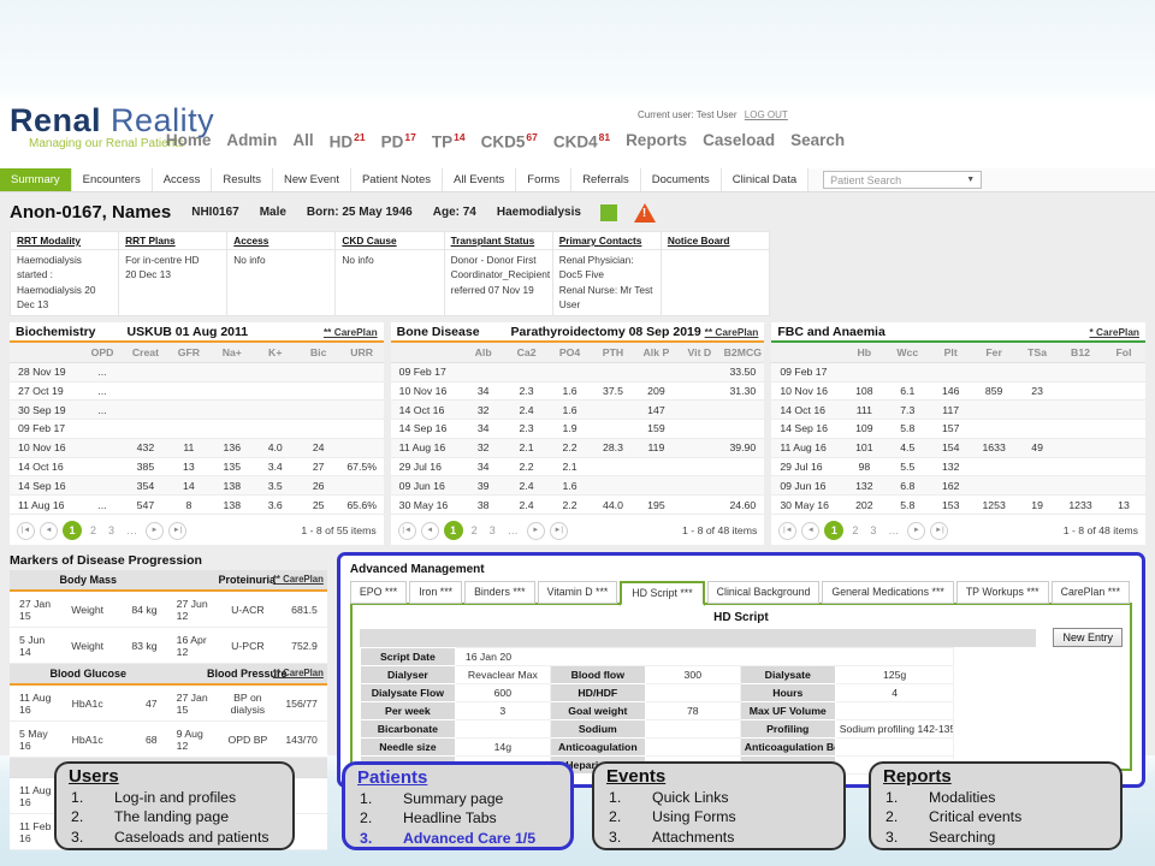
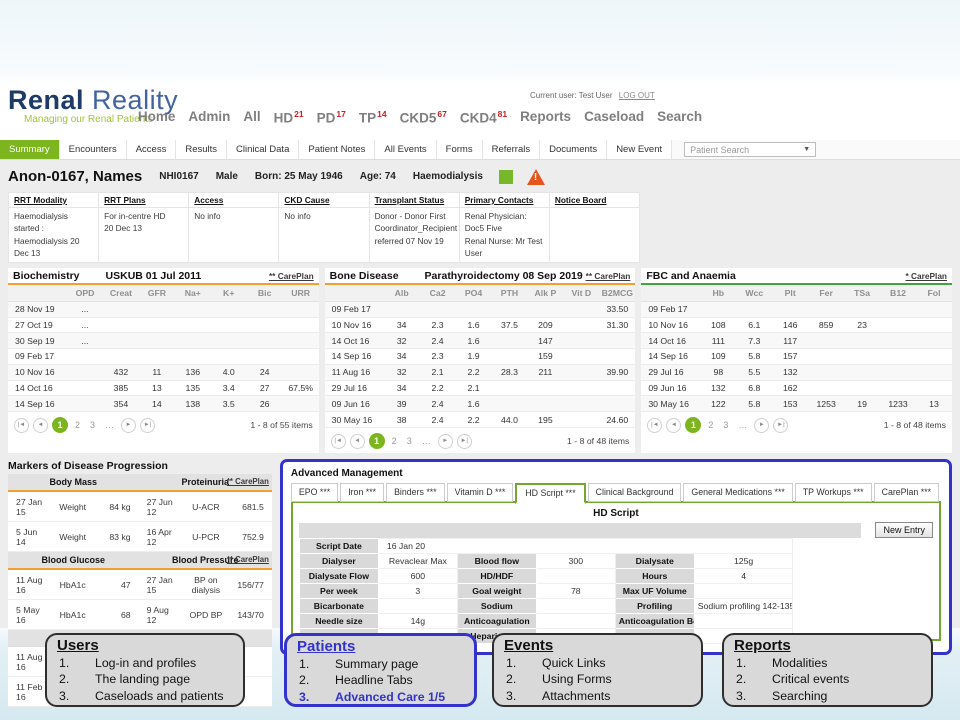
  Renal Reality
  Managing our Renal Patients
  Current user: Test User LOG OUT
  Home
  Admin
  All
  HD21
  PD17
  TP14
  CKD567
  CKD481
  Reports
  Caseload
  Search
  Summary
  Encounters
  Access
  Results
- New Event
+ Clinical Data
  Patient Notes
  All Events
  Forms
  Referrals
  Documents
- Clinical Data
+ New Event
  Patient Search
  Anon-0167, Names
  NHI0167
  Male
  Born: 25 May 1946
  Age: 74
  Haemodialysis
  RRT Modality	RRT Plans	Access	CKD Cause	Transplant Status	Primary Contacts	Notice Board
  Haemodialysis started :Haemodialysis 20 Dec 13	For in-centre HD20 Dec 13	No info	No info	Donor - Donor FirstCoordinator_Recipientreferred 07 Nov 19	Renal Physician: Doc5 FiveRenal Nurse: Mr Test User
  Biochemistry
- USKUB 01 Aug 2011
+ USKUB 01 Jul 2011
  ** CarePlan
  	OPD	Creat	GFR	Na+	K+	Bic	URR
  28 Nov 19	...
  27 Oct 19	...
  30 Sep 19	...
  09 Feb 17
  10 Nov 16		432	11	136	4.0	24
  14 Oct 16		385	13	135	3.4	27	67.5%
  14 Sep 16		354	14	138	3.5	26
- 11 Aug 16	...	547	8	138	3.6	25	65.6%
  1
  2
  3
  …
  1 - 8 of 55 items
  Bone Disease
  Parathyroidectomy 08 Sep 2019
  ** CarePlan
  	Alb	Ca2	PO4	PTH	Alk P	Vit D	B2MCG
  09 Feb 17							33.50
  10 Nov 16	34	2.3	1.6	37.5	209		31.30
  14 Oct 16	32	2.4	1.6		147
  14 Sep 16	34	2.3	1.9		159
- 11 Aug 16	32	2.1	2.2	28.3	119		39.90
+ 11 Aug 16	32	2.1	2.2	28.3	211		39.90
  29 Jul 16	34	2.2	2.1
  09 Jun 16	39	2.4	1.6
  30 May 16	38	2.4	2.2	44.0	195		24.60
  1
  2
  3
  …
  1 - 8 of 48 items
  FBC and Anaemia
  * CarePlan
  	Hb	Wcc	Plt	Fer	TSa	B12	Fol
  09 Feb 17
  10 Nov 16	108	6.1	146	859	23
  14 Oct 16	111	7.3	117
  14 Sep 16	109	5.8	157
- 11 Aug 16	101	4.5	154	1633	49
  29 Jul 16	98	5.5	132
  09 Jun 16	132	6.8	162
- 30 May 16	202	5.8	153	1253	19	1233	13
+ 30 May 16	122	5.8	153	1253	19	1233	13
  1
  2
  3
  …
  1 - 8 of 48 items
  Markers of Disease Progression
  Body Mass	Proteinuria** CarePlan
  27 Jan 15	Weight	84 kg	27 Jun 12	U-ACR	681.5
  5 Jun 14	Weight	83 kg	16 Apr 12	U-PCR	752.9
  Blood Glucose	Blood Pressure** CarePlan
  11 Aug 16	HbA1c	47	27 Jan 15	BP on dialysis	156/77
  5 May 16	HbA1c	68	9 Aug 12	OPD BP	143/70
  Advanced Management
  EPO ***
  Iron ***
  Binders ***
  Vitamin D ***
  HD Script ***
  Clinical Background
  General Medications ***
  TP Workups ***
  CarePlan ***
  HD Script
  New Entry
  Script Date	16 Jan 20
  Dialyser	Revaclear Max	Blood flow	300	Dialysate	125g
  Dialysate Flow	600	HD/HDF		Hours	4
  Per week	3	Goal weight	78	Max UF Volume
  Bicarbonate		Sodium		Profiling	Sodium profiling 142-135
  Needle size	14g	Anticoagulation		Anticoagulation B
  Users
  1.
  Log-in and profiles
  2.
  The landing page
  3.
  Caseloads and patients
  Patients
  1.
  Summary page
  2.
  Headline Tabs
  3.
  Advanced Care 1/5
  Events
  1.
  Quick Links
  2.
  Using Forms
  3.
  Attachments
  Reports
  1.
  Modalities
  2.
  Critical events
  3.
  Searching
